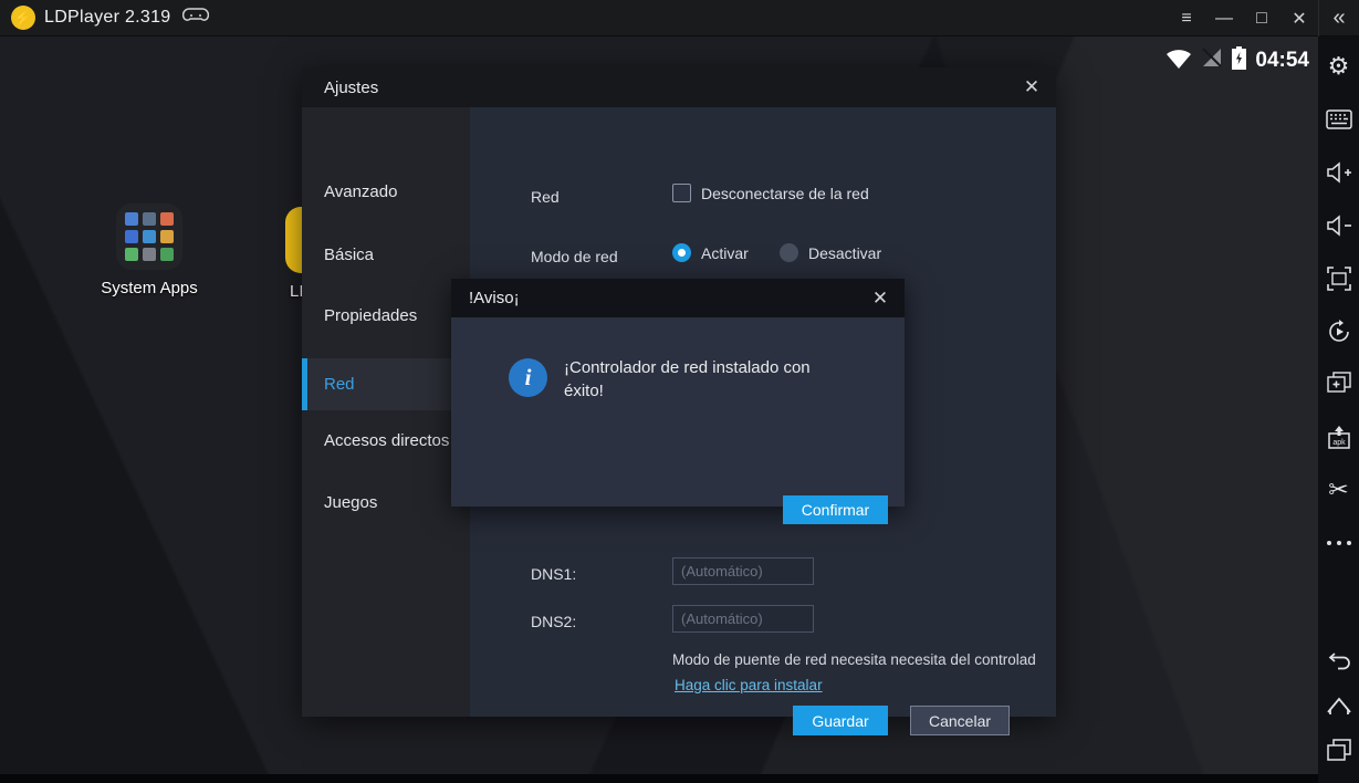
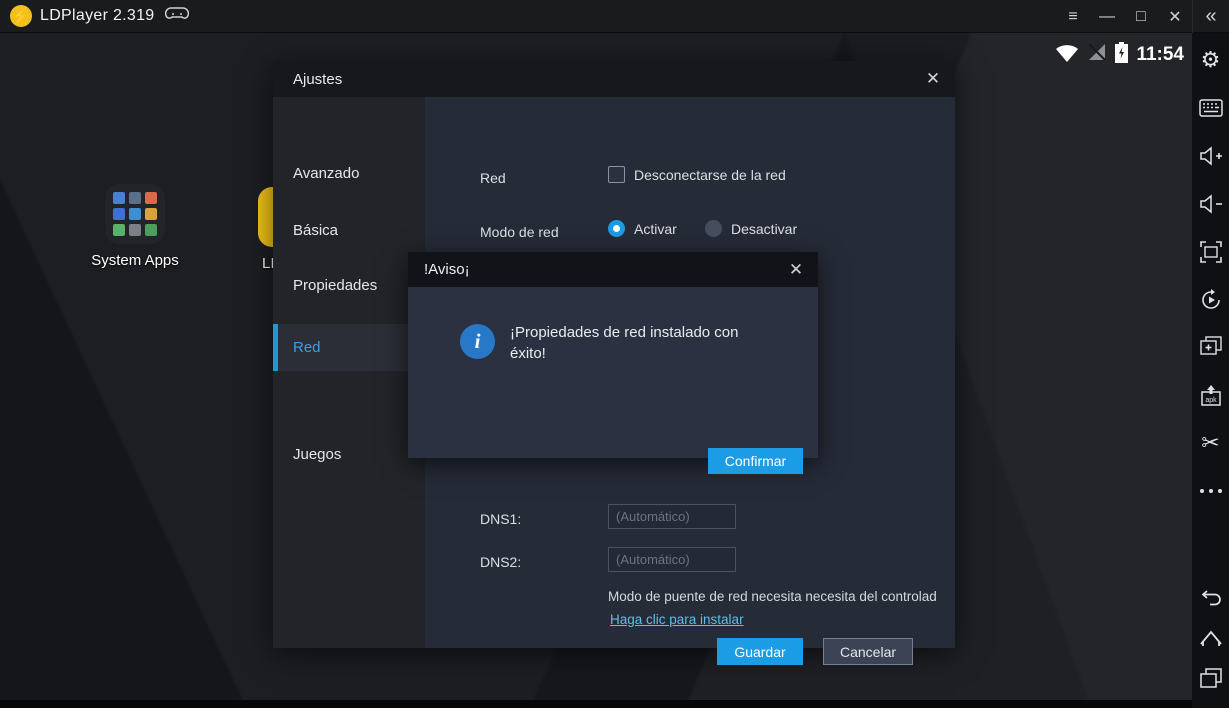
  ⚡
  LDPlayer 2.319
  ≡
  —
  □
  ✕
  «
- 04:54
+ 11:54
  ⚙
  ✂
  System Apps
  Ajustes
  ✕
  Avanzado
  Básica
  Propiedades
  Red
- Accesos directos
  Juegos
  Red
  Desconectarse de la red
  Modo de red
  Activar
  Desactivar
  DNS1:
  (Automático)
  DNS2:
  (Automático)
  Modo de puente de red necesita necesita del controlad
  Haga clic para instalar
  Guardar
  Cancelar
  !Aviso¡
  ✕
  i
- ¡Controlador de red instalado con éxito!
+ ¡Propiedades de red instalado con éxito!
  Confirmar
